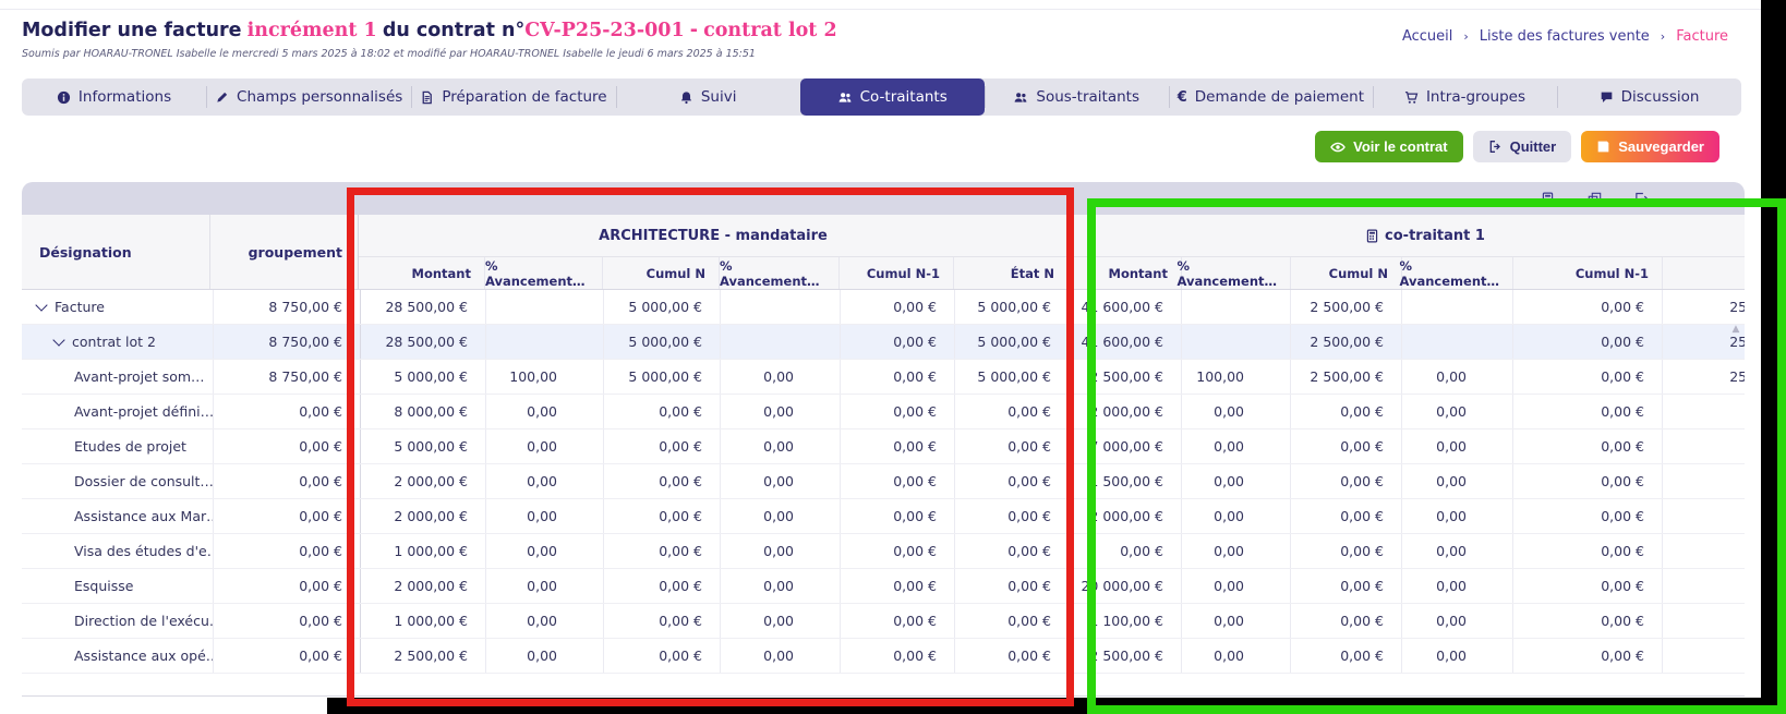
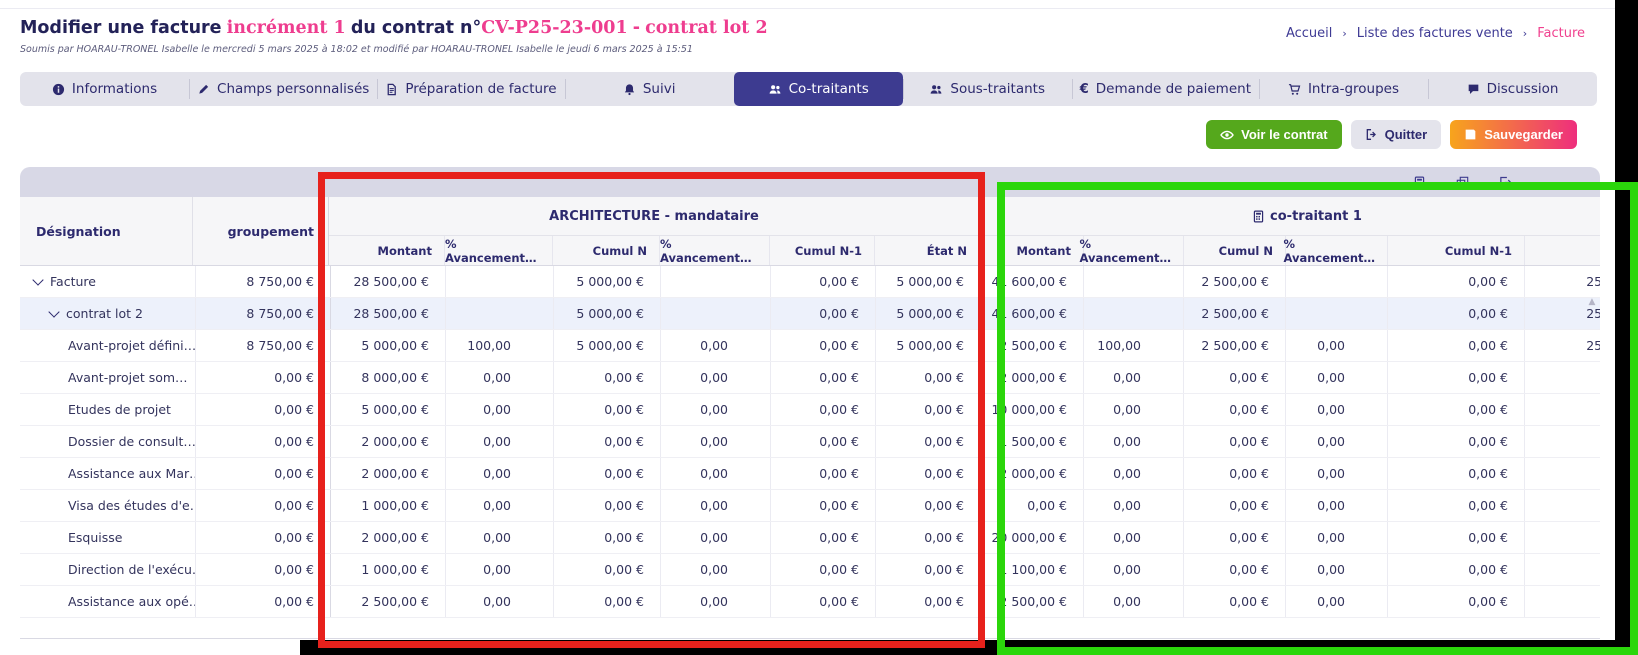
  Modifier une facture incrément 1 du contrat n°CV-P25-23-001 - contrat lot 2
  Soumis par HOARAU-TRONEL Isabelle le mercredi 5 mars 2025 à 18:02 et modifié par HOARAU-TRONEL Isabelle le jeudi 6 mars 2025 à 15:51
  Accueil
  ›
  Liste des factures vente
  ›
  Facture
  Informations
  Champs personnalisés
  Préparation de facture
  Suivi
  Co-traitants
  Sous-traitants
  €
  Demande de paiement
  Intra-groupes
  Discussion
  Voir le contrat
  Quitter
  Sauvegarder
  Désignation
  groupement
  ARCHITECTURE - mandataire
  Montant
  % Avancement…
  Cumul N
  % Avancement…
  Cumul N-1
  État N
  co-traitant 1
  Montant
  % Avancement…
  Cumul N
  % Avancement…
  Cumul N-1
  Facture
  8 750,00 €
  28 500,00 €
  5 000,00 €
  0,00 €
  5 000,00 €
  41 600,00 €
  2 500,00 €
  0,00 €
  contrat lot 2
  8 750,00 €
  28 500,00 €
  5 000,00 €
  0,00 €
  5 000,00 €
  41 600,00 €
  2 500,00 €
  0,00 €
- Avant-projet som…
+ Avant-projet défini…
  8 750,00 €
  5 000,00 €
  100,00
  5 000,00 €
  0,00
  0,00 €
  5 000,00 €
  2 500,00 €
  100,00
  2 500,00 €
  0,00
  0,00 €
- Avant-projet défini…
+ Avant-projet som…
  0,00 €
  8 000,00 €
  0,00
  0,00 €
  0,00
  0,00 €
  0,00 €
  2 000,00 €
  0,00
  0,00 €
  0,00
  0,00 €
  Etudes de projet
  0,00 €
  5 000,00 €
  0,00
  0,00 €
  0,00
  0,00 €
  0,00 €
- 7 000,00 €
+ 10 000,00 €
  0,00
  0,00 €
  0,00
  0,00 €
  Dossier de consult…
  0,00 €
  2 000,00 €
  0,00
  0,00 €
  0,00
  0,00 €
  0,00 €
  1 500,00 €
  0,00
  0,00 €
  0,00
  0,00 €
  Assistance aux Mar
  0,00 €
  2 000,00 €
  0,00
  0,00 €
  0,00
  0,00 €
  0,00 €
  2 000,00 €
  0,00
  0,00 €
  0,00
  0,00 €
  Visa des études d'e
  0,00 €
  1 000,00 €
  0,00
  0,00 €
  0,00
  0,00 €
  0,00 €
  0,00 €
  0,00
  0,00 €
  0,00
  0,00 €
  Esquisse
  0,00 €
  2 000,00 €
  0,00
  0,00 €
  0,00
  0,00 €
  0,00 €
  20 000,00 €
  0,00
  0,00 €
  0,00
  0,00 €
  Direction de l'exécu
  0,00 €
  1 000,00 €
  0,00
  0,00 €
  0,00
  0,00 €
  0,00 €
  1 100,00 €
  0,00
  0,00 €
  0,00
  0,00 €
  Assistance aux opé
  0,00 €
  2 500,00 €
  0,00
  0,00 €
  0,00
  0,00 €
  0,00 €
  2 500,00 €
  0,00
  0,00 €
  0,00
  0,00 €
  ▲
